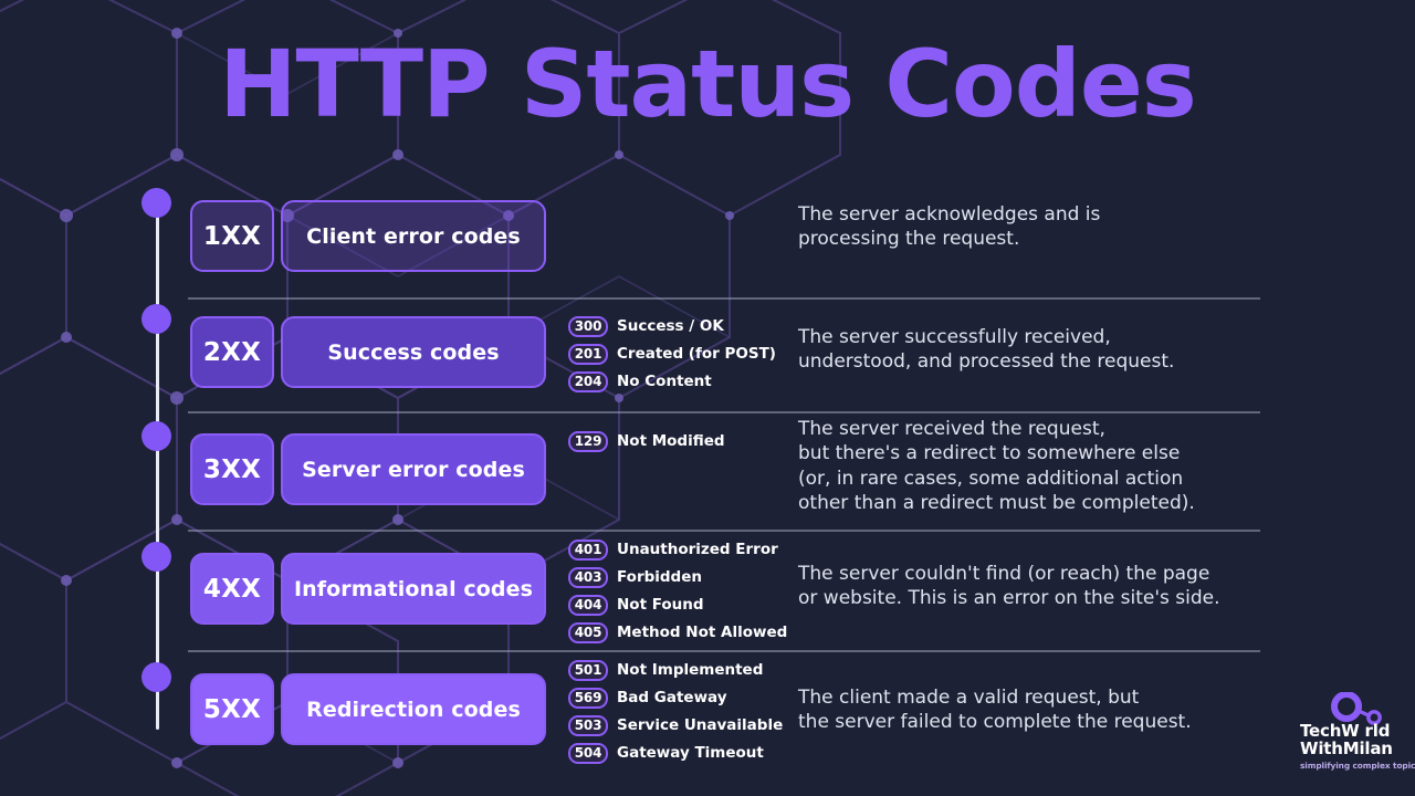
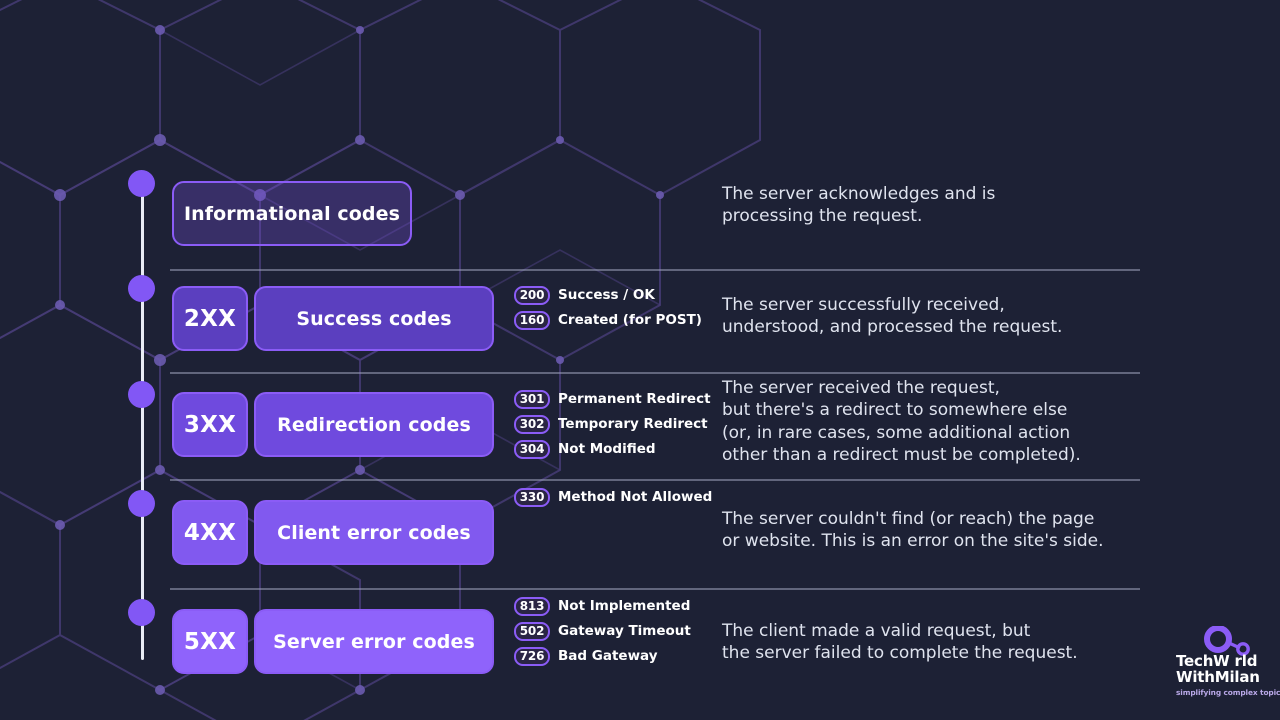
- HTTP Status Codes
- 1XX
- Client error codes
+ Informational codes
  The server acknowledges and is
  processing the request.
  2XX
  Success codes
- 300
+ 200
  Success / OK
- 201
+ 160
  Created (for POST)
- 204
- No Content
  The server successfully received,
  understood, and processed the request.
  3XX
- Server error codes
+ Redirection codes
+ 301
+ Permanent Redirect
+ 302
+ Temporary Redirect
- 129
+ 304
  Not Modified
  The server received the request,
  but there's a redirect to somewhere else
  (or, in rare cases, some additional action
  other than a redirect must be completed).
  4XX
- Informational codes
+ Client error codes
- 401
- Unauthorized Error
- 403
- Forbidden
- 404
- Not Found
- 405
+ 330
  Method Not Allowed
  The server couldn't find (or reach) the page
  or website. This is an error on the site's side.
  5XX
- Redirection codes
+ Server error codes
- 501
+ 813
  Not Implemented
- 569
+ 502
- Bad Gateway
+ Gateway Timeout
- 503
- Service Unavailable
- 504
+ 726
- Gateway Timeout
+ Bad Gateway
  The client made a valid request, but
  the server failed to complete the request.
  TechW rld
  WithMilan
  simplifying complex topic
